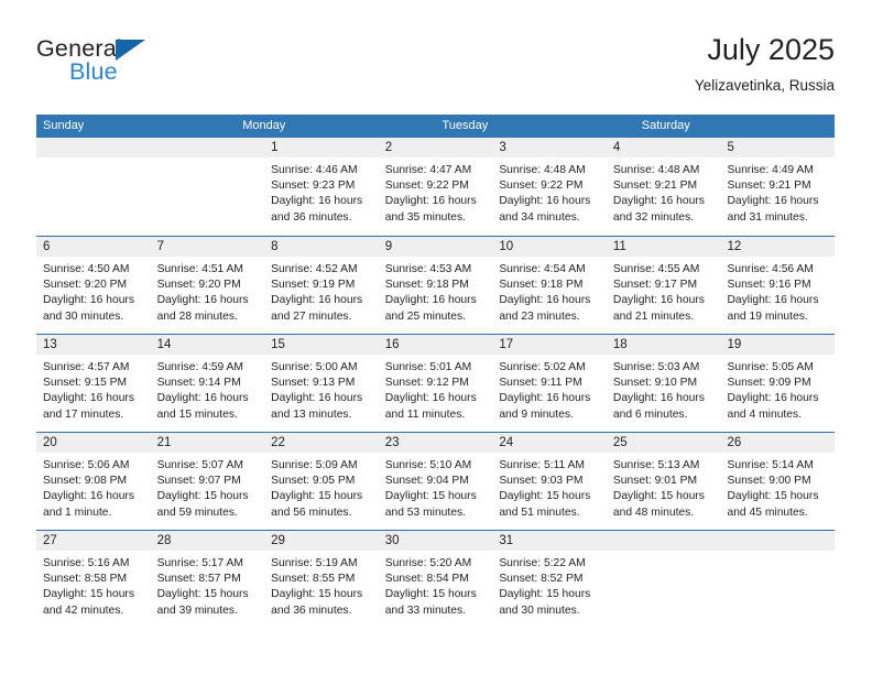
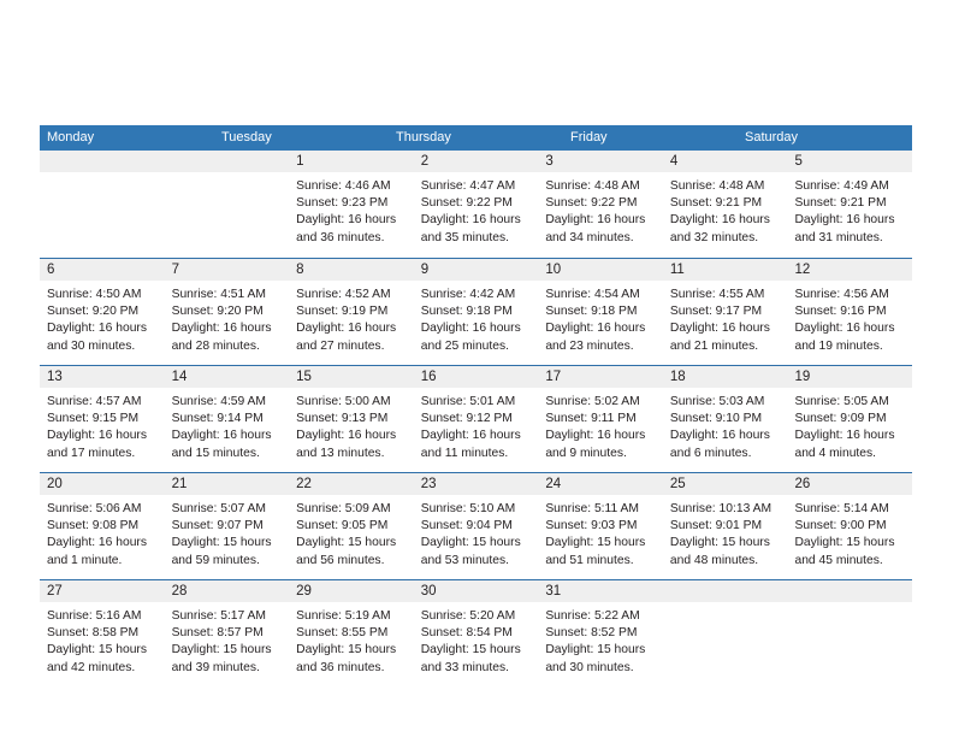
- General
- Blue
- July 2025
- Yelizavetinka, Russia
- Sunday
  Monday
  Tuesday
+ Thursday
+ Friday
  Saturday
  1
  Sunrise: 4:46 AM
  Sunset: 9:23 PM
  Daylight: 16 hours
  and 36 minutes.
  2
  Sunrise: 4:47 AM
  Sunset: 9:22 PM
  Daylight: 16 hours
  and 35 minutes.
  3
  Sunrise: 4:48 AM
  Sunset: 9:22 PM
  Daylight: 16 hours
  and 34 minutes.
  4
  Sunrise: 4:48 AM
  Sunset: 9:21 PM
  Daylight: 16 hours
  and 32 minutes.
  5
  Sunrise: 4:49 AM
  Sunset: 9:21 PM
  Daylight: 16 hours
  and 31 minutes.
  6
  Sunrise: 4:50 AM
  Sunset: 9:20 PM
  Daylight: 16 hours
  and 30 minutes.
  7
  Sunrise: 4:51 AM
  Sunset: 9:20 PM
  Daylight: 16 hours
  and 28 minutes.
  8
  Sunrise: 4:52 AM
  Sunset: 9:19 PM
  Daylight: 16 hours
  and 27 minutes.
  9
- Sunrise: 4:53 AM
+ Sunrise: 4:42 AM
  Sunset: 9:18 PM
  Daylight: 16 hours
  and 25 minutes.
  10
  Sunrise: 4:54 AM
  Sunset: 9:18 PM
  Daylight: 16 hours
  and 23 minutes.
  11
  Sunrise: 4:55 AM
  Sunset: 9:17 PM
  Daylight: 16 hours
  and 21 minutes.
  12
  Sunrise: 4:56 AM
  Sunset: 9:16 PM
  Daylight: 16 hours
  and 19 minutes.
  13
  Sunrise: 4:57 AM
  Sunset: 9:15 PM
  Daylight: 16 hours
  and 17 minutes.
  14
  Sunrise: 4:59 AM
  Sunset: 9:14 PM
  Daylight: 16 hours
  and 15 minutes.
  15
  Sunrise: 5:00 AM
  Sunset: 9:13 PM
  Daylight: 16 hours
  and 13 minutes.
  16
  Sunrise: 5:01 AM
  Sunset: 9:12 PM
  Daylight: 16 hours
  and 11 minutes.
  17
  Sunrise: 5:02 AM
  Sunset: 9:11 PM
  Daylight: 16 hours
  and 9 minutes.
  18
  Sunrise: 5:03 AM
  Sunset: 9:10 PM
  Daylight: 16 hours
  and 6 minutes.
  19
  Sunrise: 5:05 AM
  Sunset: 9:09 PM
  Daylight: 16 hours
  and 4 minutes.
  20
  Sunrise: 5:06 AM
  Sunset: 9:08 PM
  Daylight: 16 hours
  and 1 minute.
  21
  Sunrise: 5:07 AM
  Sunset: 9:07 PM
  Daylight: 15 hours
  and 59 minutes.
  22
  Sunrise: 5:09 AM
  Sunset: 9:05 PM
  Daylight: 15 hours
  and 56 minutes.
  23
  Sunrise: 5:10 AM
  Sunset: 9:04 PM
  Daylight: 15 hours
  and 53 minutes.
  24
  Sunrise: 5:11 AM
  Sunset: 9:03 PM
  Daylight: 15 hours
  and 51 minutes.
  25
- Sunrise: 5:13 AM
+ Sunrise: 10:13 AM
  Sunset: 9:01 PM
  Daylight: 15 hours
  and 48 minutes.
  26
  Sunrise: 5:14 AM
  Sunset: 9:00 PM
  Daylight: 15 hours
  and 45 minutes.
  27
  Sunrise: 5:16 AM
  Sunset: 8:58 PM
  Daylight: 15 hours
  and 42 minutes.
  28
  Sunrise: 5:17 AM
  Sunset: 8:57 PM
  Daylight: 15 hours
  and 39 minutes.
  29
  Sunrise: 5:19 AM
  Sunset: 8:55 PM
  Daylight: 15 hours
  and 36 minutes.
  30
  Sunrise: 5:20 AM
  Sunset: 8:54 PM
  Daylight: 15 hours
  and 33 minutes.
  31
  Sunrise: 5:22 AM
  Sunset: 8:52 PM
  Daylight: 15 hours
  and 30 minutes.
